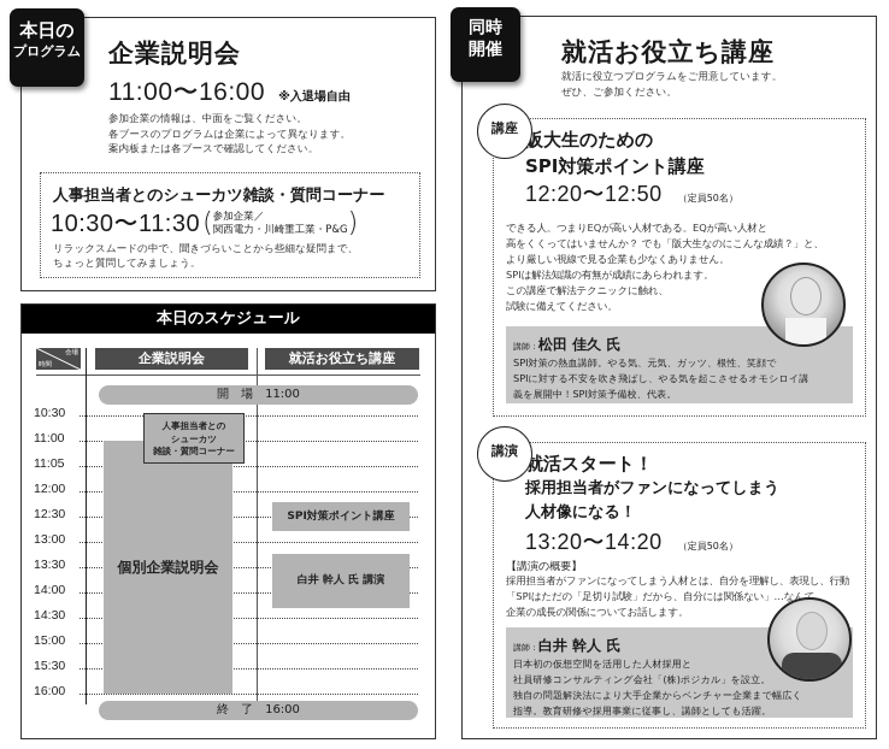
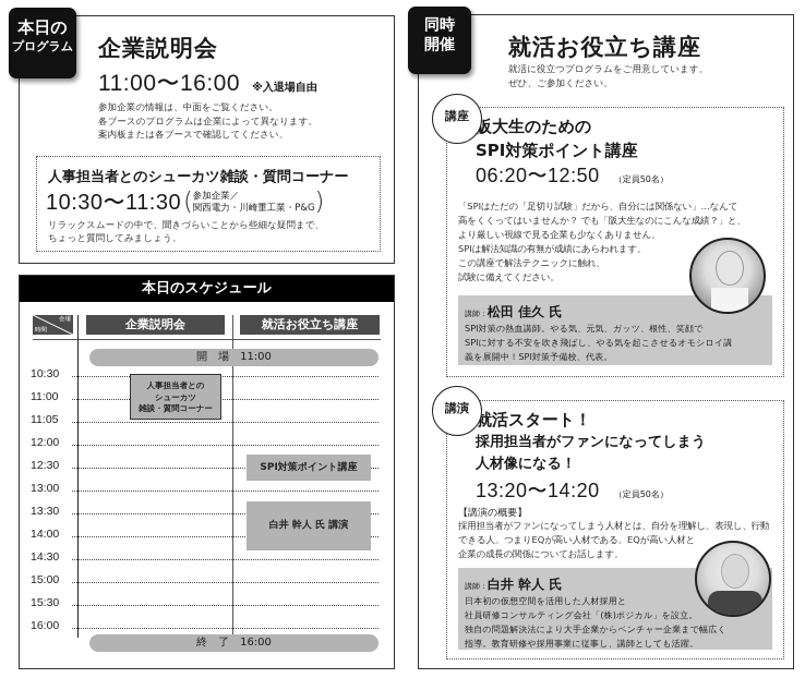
  企業説明会
  11:00〜16:00 ※入退場自由
  参加企業の情報は、中面をご覧ください。
  各ブースのプログラムは企業によって異なります。
  案内板または各ブースで確認してください。
  人事担当者とのシューカツ雑談・質問コーナー
  10:30〜11:30
  (
  参加企業／
  関西電力・川崎重工業・P&G
  )
  リラックスムードの中で、聞きづらいことから些細な疑問まで、
  ちょっと質問してみましょう。
  本日の
  プログラム
  本日のスケジュール
  企業説明会
  就活お役立ち講座
  開 場 11:00
  10:30
  11:00
  11:05
  12:00
  12:30
  13:00
  13:30
  14:00
  14:30
  15:00
  15:30
  16:00
- 個別企業説明会
  人事担当者との
  シューカツ
  雑談・質問コーナー
  SPI対策ポイント講座
  白井 幹人 氏 講演
  終 了 16:00
  就活お役立ち講座
  就活に役立つプログラムをご用意しています。
  ぜひ、ご参加ください。
  阪大生のための
  SPI対策ポイント講座
- 12:20〜12:50 （定員50名）
+ 06:20〜12:50 （定員50名）
- できる人。つまりEQが高い人材である。EQが高い人材と
+ 「SPIはただの「足切り試験」だから、自分には関係ない」…なんて
  高をくくってはいませんか？ でも「阪大生なのにこんな成績？」と、
  より厳しい視線で見る企業も少なくありません。
  SPIは解法知識の有無が成績にあらわれます。
  この講座で解法テクニックに触れ、
  試験に備えてください。
  講師：松田 佳久 氏
  SPI対策の熱血講師。やる気、元気、ガッツ、根性、笑顔で
  SPIに対する不安を吹き飛ばし、やる気を起こさせるオモシロイ講
  義を展開中！SPI対策予備校、代表。
  講座
  就活スタート！
  採用担当者がファンになってしまう
  人材像になる！
  13:20〜14:20 （定員50名）
  【講演の概要】
  採用担当者がファンになってしまう人材とは、自分を理解し、表現し、行動
- 「SPIはただの「足切り試験」だから、自分には関係ない」…なんて
+ できる人。つまりEQが高い人材である。EQが高い人材と
  企業の成長の関係についてお話します。
  講師：白井 幹人 氏
  日本初の仮想空間を活用した人材採用と
  社員研修コンサルティング会社「(株)ポジカル」を設立。
  独自の問題解決法により大手企業からベンチャー企業まで幅広く
  指導。教育研修や採用事業に従事し、講師としても活躍。
  講演
  同時
  開催
